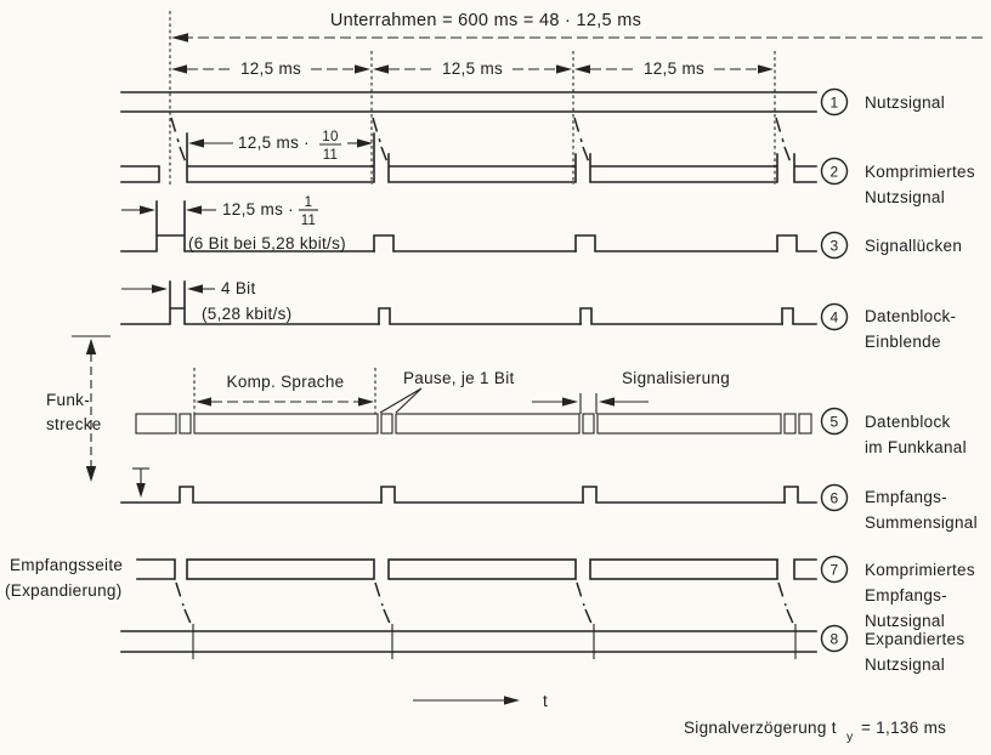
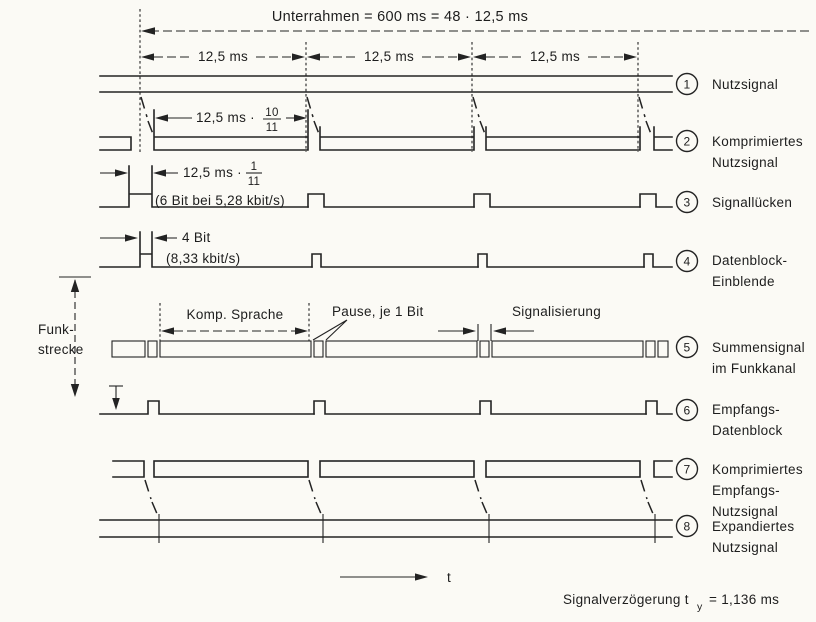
  Unterrahmen = 600 ms = 48 · 12,5 ms
  12,5 ms
  12,5 ms
  12,5 ms
  12,5 ms ·
  10
  11
  12,5 ms ·
  1
  11
  (6 Bit bei 5,28 kbit/s)
  4 Bit
- (5,28 kbit/s)
+ (8,33 kbit/s)
  Funk-
  strecke
  Komp. Sprache
  Pause, je 1 Bit
  Signalisierung
- Empfangsseite
- (Expandierung)
  t
  Signalverzögerung t
  y
  = 1,136 ms
  1
  Nutzsignal
  2
  Komprimiertes
  Nutzsignal
  3
  Signallücken
  4
  Datenblock-
  Einblende
  5
- Datenblock
+ Summensignal
  im Funkkanal
  6
  Empfangs-
- Summensignal
+ Datenblock
  7
  Komprimiertes
  Empfangs-
  Nutzsignal
  8
  Expandiertes
  Nutzsignal
